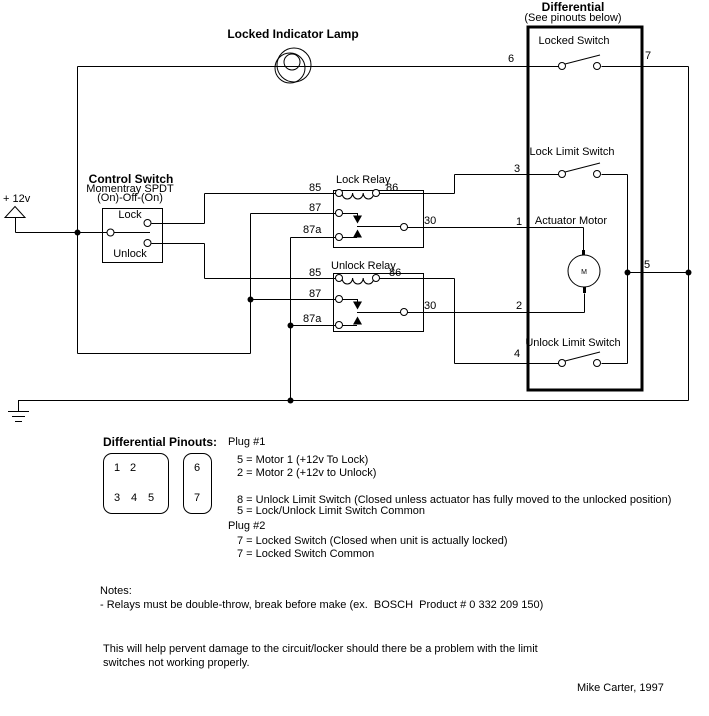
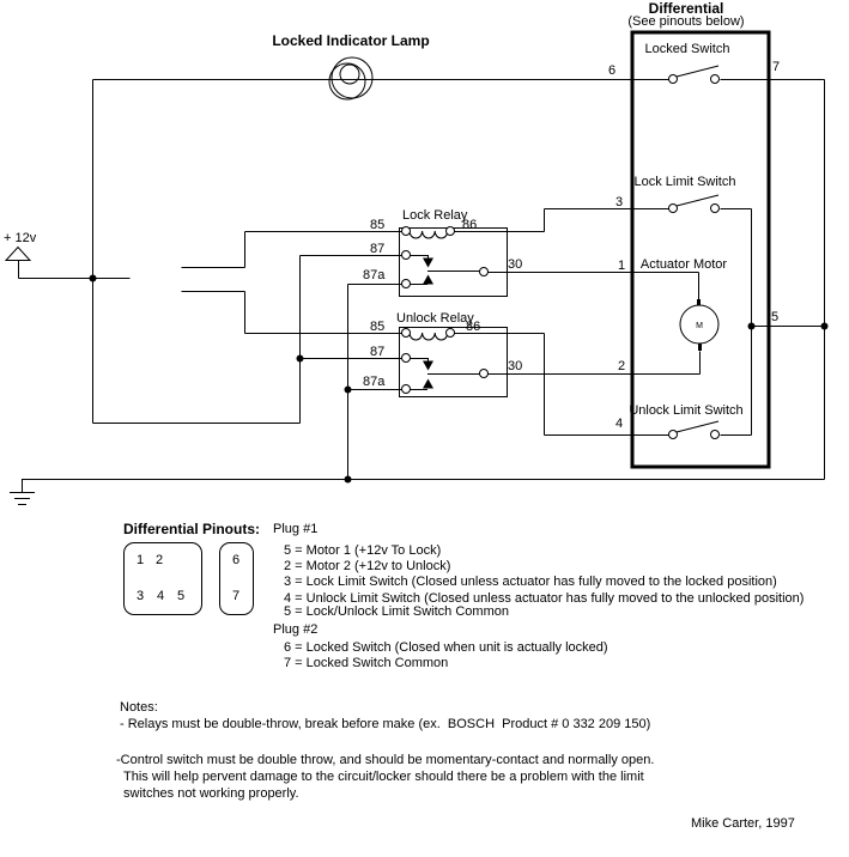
  + 12v
  Locked Indicator Lamp
- Control Switch
- Momentray SPDT
- (On)-Off-(On)
- Lock
- Unlock
  Lock Relay
  85
  86
  87
  87a
  30
  Unlock Relay
  85
  86
  87
  87a
  30
  Differential
  (See pinouts below)
  Locked Switch
  Lock Limit Switch
  Actuator Motor
  Unlock Limit Switch
  6
  7
  3
  1
  5
  2
  4
  Differential Pinouts:
  1
  2
  3
  4
  5
  6
  7
  Plug #1
  5 = Motor 1 (+12v To Lock)
  2 = Motor 2 (+12v to Unlock)
+ 3 = Lock Limit Switch (Closed unless actuator has fully moved to the locked position)
- 8 = Unlock Limit Switch (Closed unless actuator has fully moved to the unlocked position)
+ 4 = Unlock Limit Switch (Closed unless actuator has fully moved to the unlocked position)
  5 = Lock/Unlock Limit Switch Common
  Plug #2
- 7 = Locked Switch (Closed when unit is actually locked)
+ 6 = Locked Switch (Closed when unit is actually locked)
  7 = Locked Switch Common
  Notes:
  - Relays must be double-throw, break before make (ex. BOSCH Product # 0 332 209 150)
+ -Control switch must be double throw, and should be momentary-contact and normally open.
  This will help pervent damage to the circuit/locker should there be a problem with the limit
  switches not working properly.
  Mike Carter, 1997
